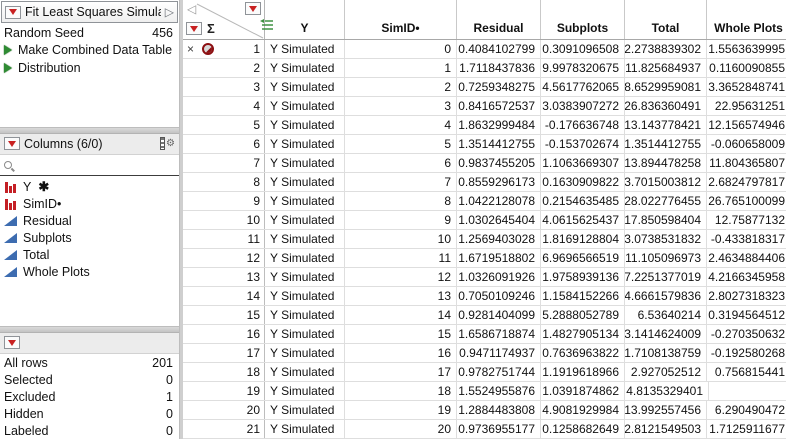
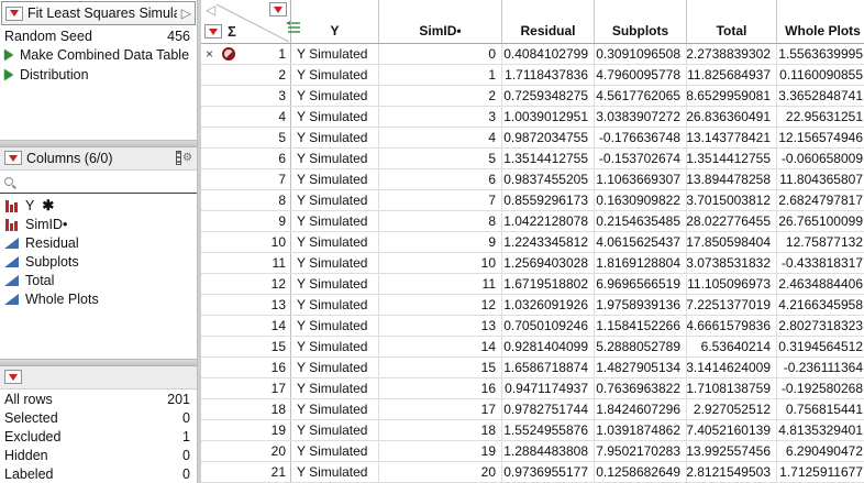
  Fit Least Squares Simul
  ▷
  Random Seed
  456
  Make Combined Data Table
  Distribution
  Columns (6/0)
  ⚙
  Y
  ✱
  SimID•
  Residual
  Subplots
  Total
  Whole Plots
  All rows
  201
  Selected
  0
  Excluded
  1
  Hidden
  0
  Labeled
  0
  ◁
  Σ
  Y
  SimID•
  Residual
  Subplots
  Total
  Whole Plots
  ×
  1
  Y Simulated
  0
  0.4084102799
  0.3091096508
  2.2738839302
  1.5563639995
  2
  Y Simulated
  1
  1.7118437836
- 9.9978320675
+ 4.7960095778
  11.825684937
  0.1160090855
  3
  Y Simulated
  2
  0.7259348275
  4.5617762065
  8.6529959081
  3.3652848741
  4
  Y Simulated
  3
- 0.8416572537
+ 1.0039012951
  3.0383907272
  26.836360491
  22.95631251
  5
  Y Simulated
  4
- 1.8632999484
+ 0.9872034755
  -0.176636748
  13.143778421
  12.156574946
  6
  Y Simulated
  5
  1.3514412755
  -0.153702674
  1.3514412755
  -0.060658009
  7
  Y Simulated
  6
  0.9837455205
  1.1063669307
  13.894478258
  11.804365807
  8
  Y Simulated
  7
  0.8559296173
  0.1630909822
  3.7015003812
  2.6824797817
  9
  Y Simulated
  8
  1.0422128078
  0.2154635485
  28.022776455
  26.765100099
  10
  Y Simulated
  9
- 1.0302645404
+ 1.2243345812
  4.0615625437
  17.850598404
  12.75877132
  11
  Y Simulated
  10
  1.2569403028
  1.8169128804
  3.0738531832
  -0.433818317
  12
  Y Simulated
  11
  1.6719518802
  6.9696566519
  11.105096973
  2.4634884406
  13
  Y Simulated
  12
  1.0326091926
  1.9758939136
  7.2251377019
  4.2166345958
  14
  Y Simulated
  13
  0.7050109246
  1.1584152266
  4.6661579836
  2.8027318323
  15
  Y Simulated
  14
  0.9281404099
  5.2888052789
  6.53640214
  0.3194564512
  16
  Y Simulated
  15
  1.6586718874
  1.4827905134
  3.1414624009
- -0.270350632
+ -0.236111364
  17
  Y Simulated
  16
  0.9471174937
  0.7636963822
  1.7108138759
  -0.192580268
  18
  Y Simulated
  17
  0.9782751744
- 1.1919618966
+ 1.8424607296
  2.927052512
  0.756815441
  19
  Y Simulated
  18
  1.5524955876
  1.0391874862
+ 7.4052160139
  4.8135329401
  20
  Y Simulated
  19
  1.2884483808
- 4.9081929984
+ 7.9502170283
  13.992557456
  6.290490472
  21
  Y Simulated
  20
  0.9736955177
  0.1258682649
  2.8121549503
  1.7125911677
